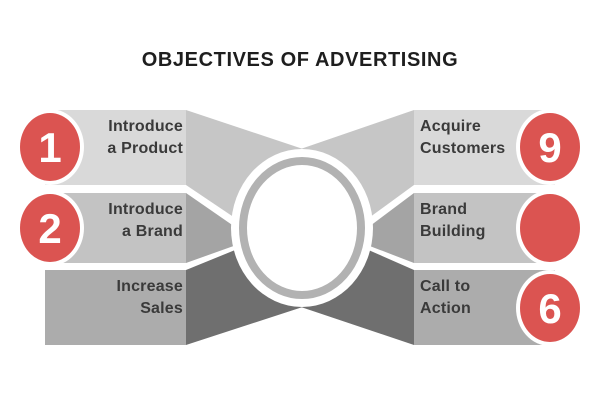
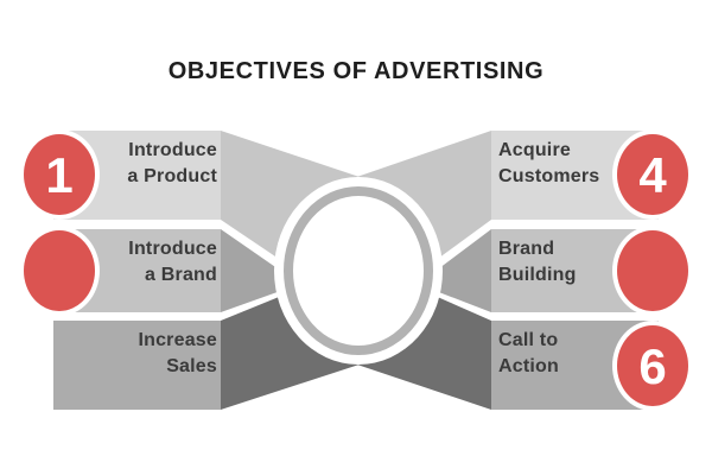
  1
- 2
- 9
+ 4
  6
  Introduce
  a Product
  Introduce
  a Brand
  Increase
  Sales
  Acquire
  Customers
  Brand
  Building
  Call to
  Action
  OBJECTIVES OF ADVERTISING
